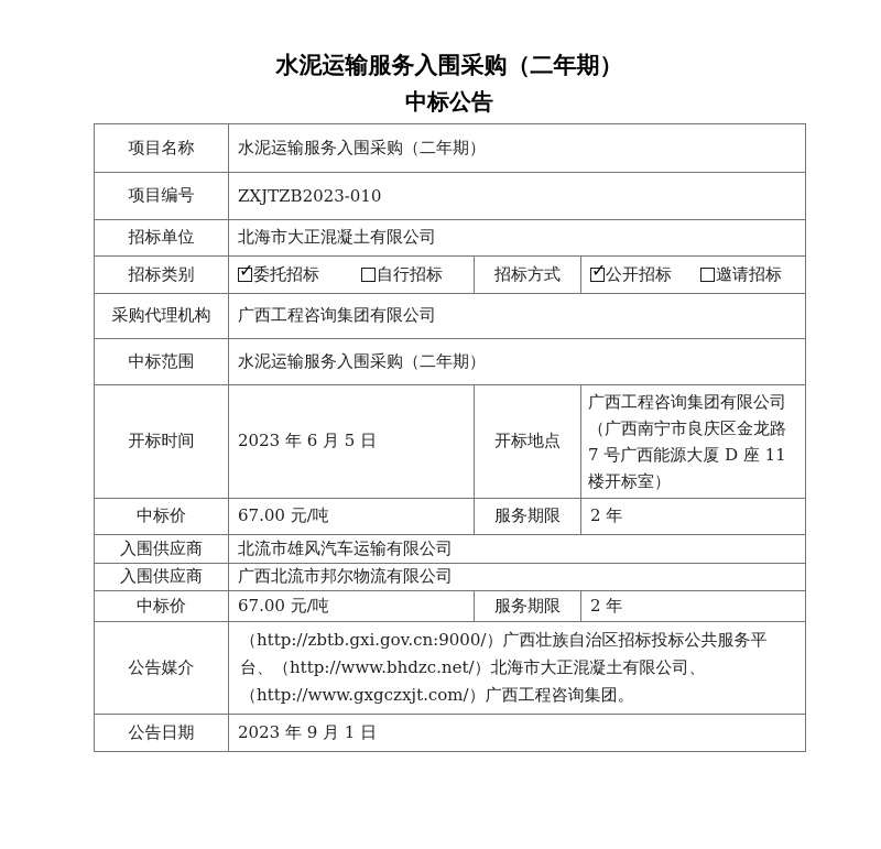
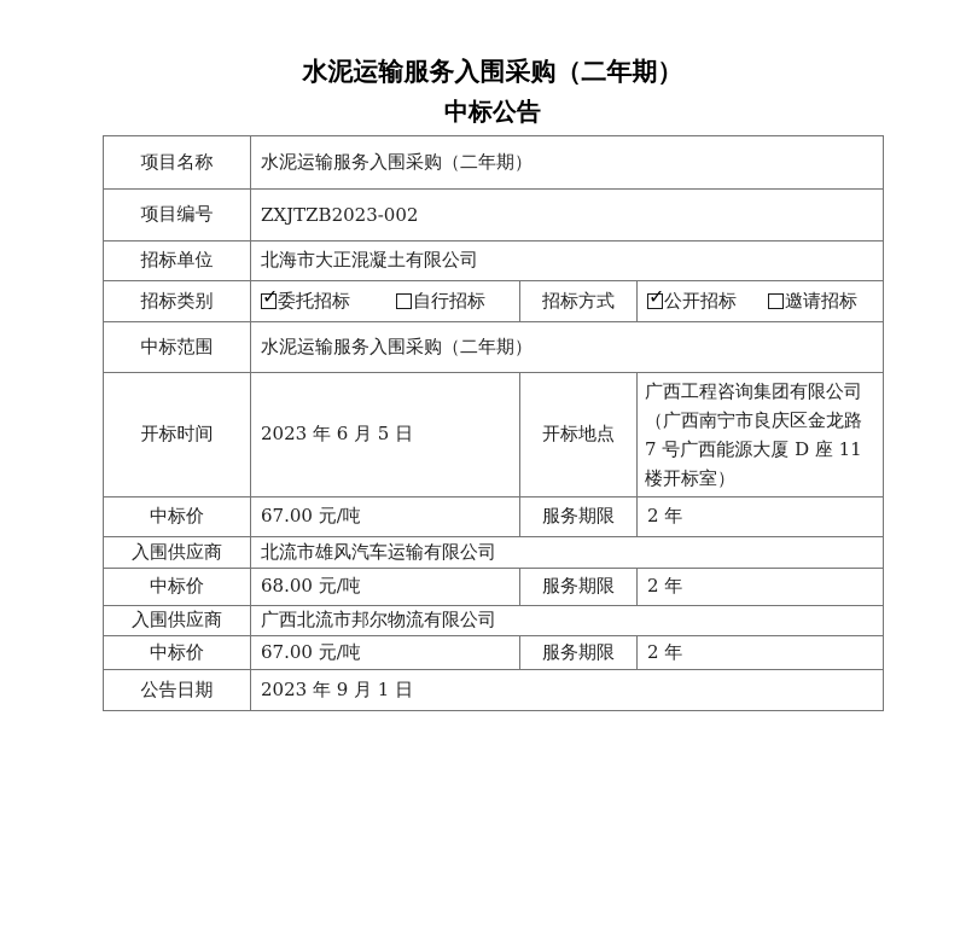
  水泥运输服务入围采购（二年期）
  中标公告
  项目名称	水泥运输服务入围采购（二年期）
- 项目编号	ZXJTZB2023-010
+ 项目编号	ZXJTZB2023-002
  招标单位	北海市大正混凝土有限公司
  招标类别	✓ 委托招标 自行招标	招标方式	✓ 公开招标 邀请招标
- 采购代理机构	广西工程咨询集团有限公司
  中标范围	水泥运输服务入围采购（二年期）
  开标时间	2023 年 6 月 5 日	开标地点	广西工程咨询集团有限公司（广西南宁市良庆区金龙路 7 号广西能源大厦 D 座 11 楼开标室）
  中标价	67.00 元/吨	服务期限	2 年
  入围供应商	北流市雄风汽车运输有限公司
+ 中标价	68.00 元/吨	服务期限	2 年
  入围供应商	广西北流市邦尔物流有限公司
  中标价	67.00 元/吨	服务期限	2 年
- 公告媒介	（http://zbtb.gxi.gov.cn:9000/）广西壮族自治区招标投标公共服务平台、（http://www.bhdzc.net/）北海市大正混凝土有限公司、（http://www.gxgczxjt.com/）广西工程咨询集团。
  公告日期	2023 年 9 月 1 日
